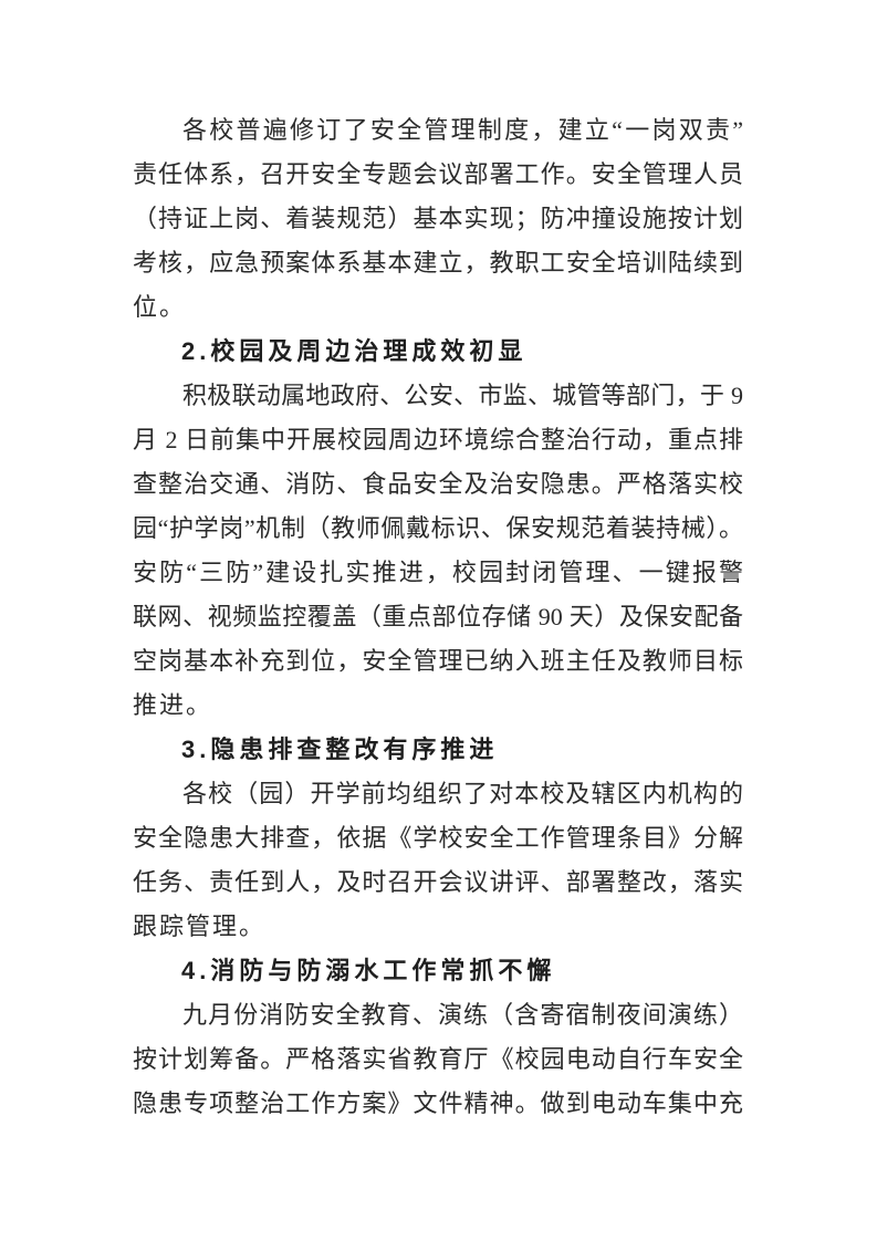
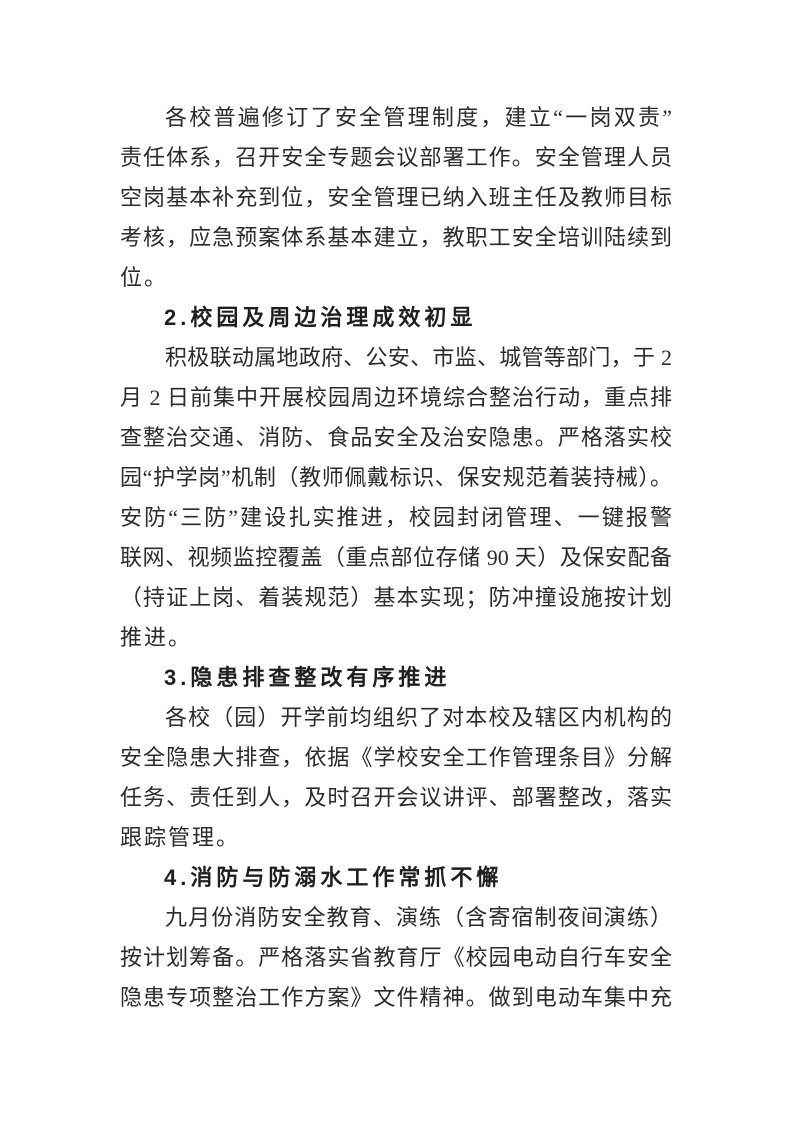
  各校普遍修订了安全管理制度，建立“一岗双责”
  责任体系，召开安全专题会议部署工作。安全管理人员
- （持证上岗、着装规范）基本实现；防冲撞设施按计划
+ 空岗基本补充到位，安全管理已纳入班主任及教师目标
  考核，应急预案体系基本建立，教职工安全培训陆续到
  位。
  2.校园及周边治理成效初显
- 积极联动属地政府、公安、市监、城管等部门，于 9
+ 积极联动属地政府、公安、市监、城管等部门，于 2
  月 2 日前集中开展校园周边环境综合整治行动，重点排
  查整治交通、消防、食品安全及治安隐患。严格落实校
  园“护学岗”机制（教师佩戴标识、保安规范着装持械）。
  安防“三防”建设扎实推进，校园封闭管理、一键报警
  联网、视频监控覆盖（重点部位存储 90 天）及保安配备
- 空岗基本补充到位，安全管理已纳入班主任及教师目标
+ （持证上岗、着装规范）基本实现；防冲撞设施按计划
  推进。
  3.隐患排查整改有序推进
  各校（园）开学前均组织了对本校及辖区内机构的
  安全隐患大排查，依据《学校安全工作管理条目》分解
  任务、责任到人，及时召开会议讲评、部署整改，落实
  跟踪管理。
  4.消防与防溺水工作常抓不懈
  九月份消防安全教育、演练（含寄宿制夜间演练）
  按计划筹备。严格落实省教育厅《校园电动自行车安全
  隐患专项整治工作方案》文件精神。做到电动车集中充
